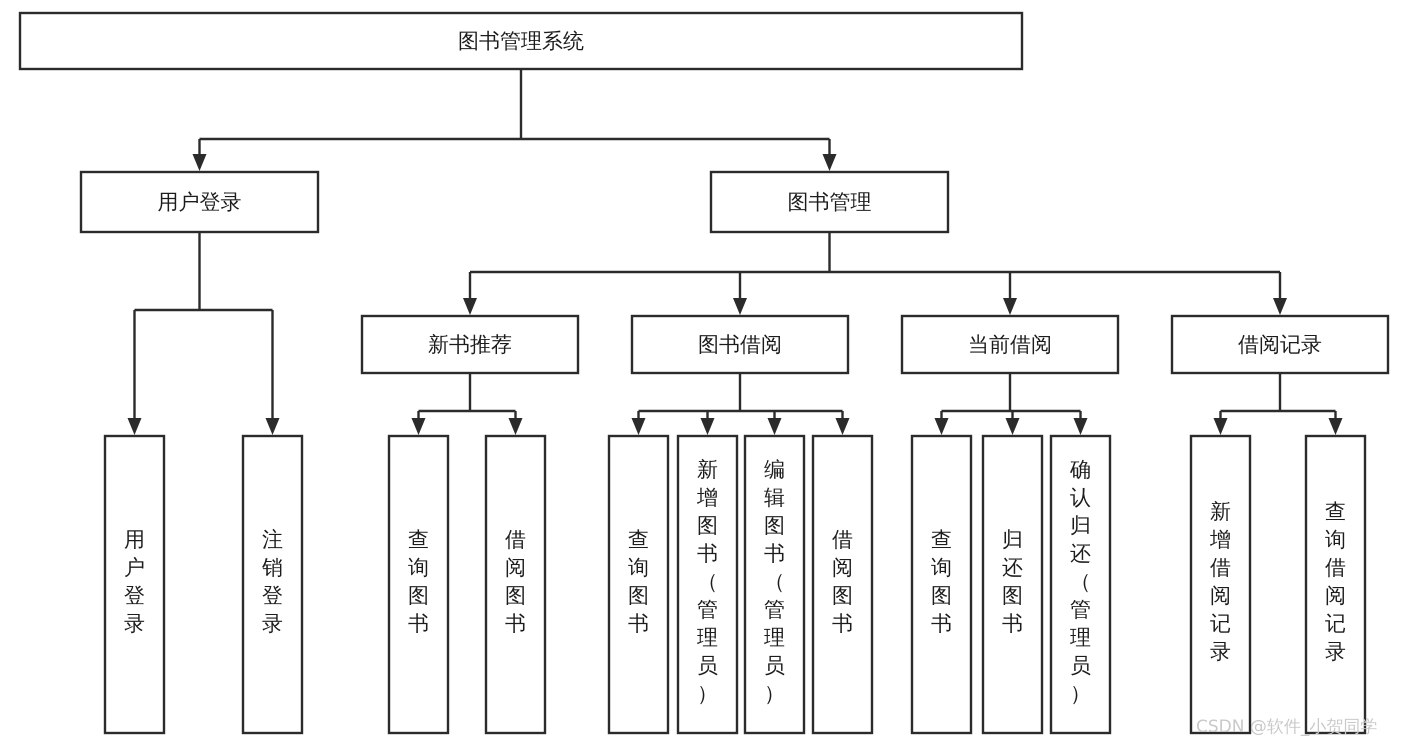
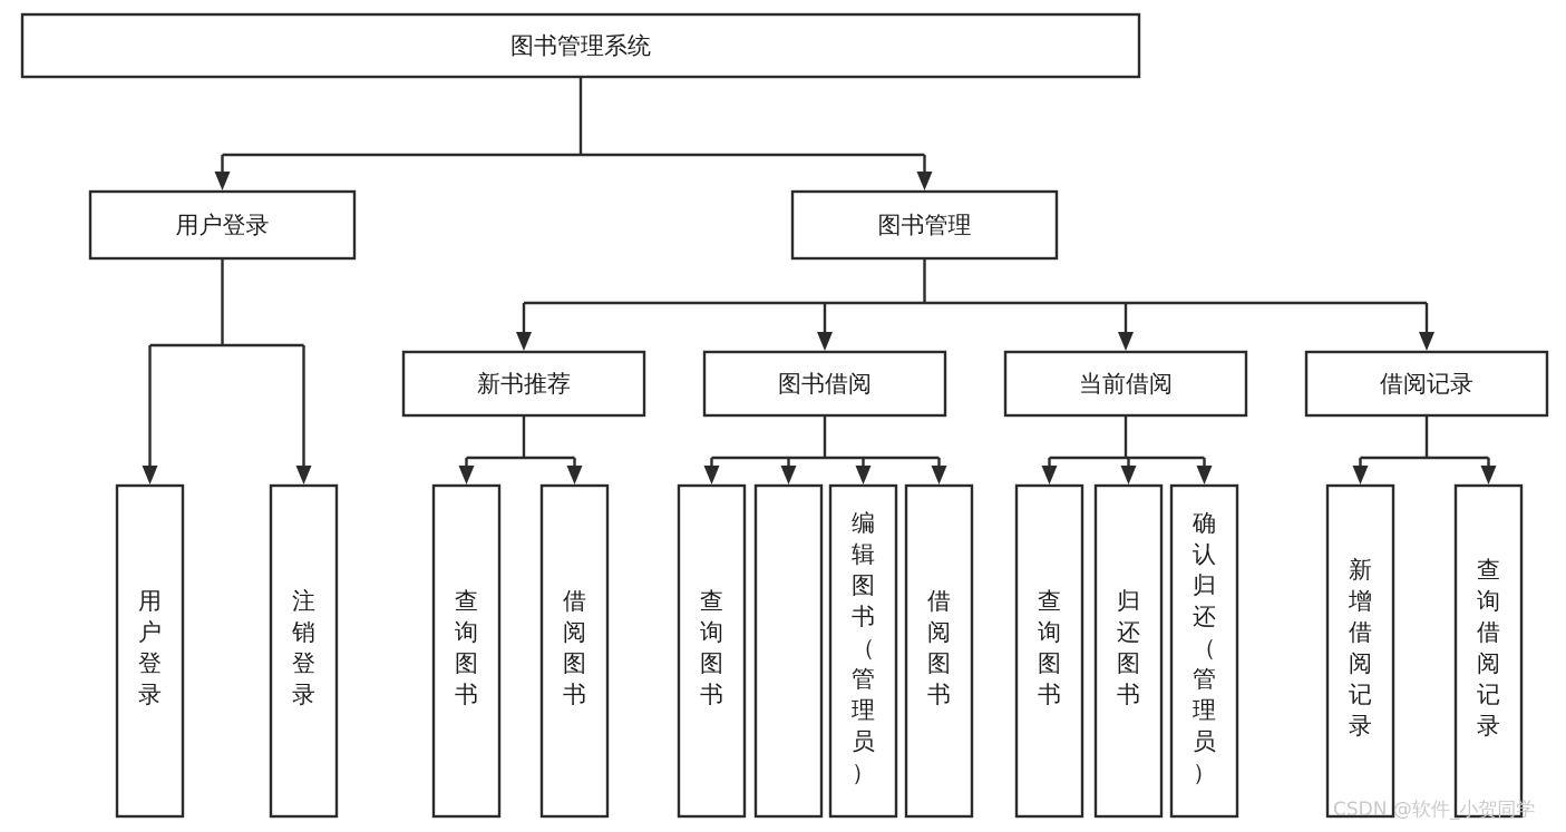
  图书管理系统
  用户登录
  图书管理
  新书推荐
  图书借阅
  当前借阅
  借阅记录
  用户登录
  注销登录
  查询图书
  借阅图书
  查询图书
- 新增图书（管理员）
  编辑图书（管理员）
  借阅图书
  查询图书
  归还图书
  确认归还（管理员）
  新增借阅记录
  查询借阅记录
  CSDN @软件_小贺同学
